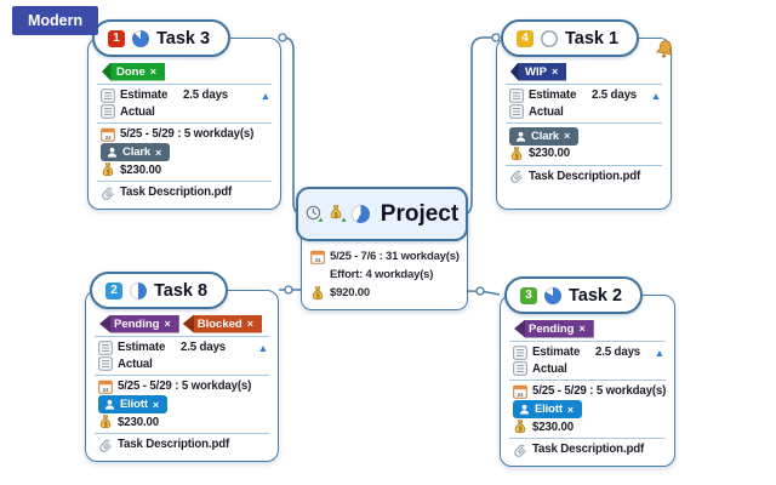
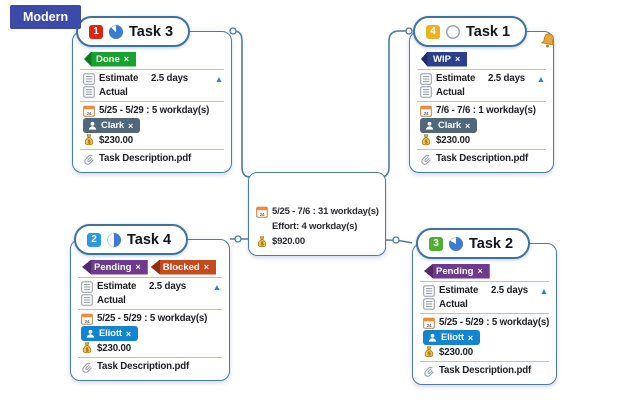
  Modern
  Done
  ×
  Estimate
  2.5 days
  ▲
  Actual
  5/25 - 5/29 : 5 workday(s)
  Clark
  ×
  $230.00
  Task Description.pdf
  1
  Task 3
  WIP
  ×
  Estimate
  2.5 days
  ▲
  Actual
+ 7/6 - 7/6 : 1 workday(s)
  Clark
  ×
  $230.00
  Task Description.pdf
  4
  Task 1
  Pending
  ×
  Blocked
  ×
  Estimate
  2.5 days
  ▲
  Actual
  5/25 - 5/29 : 5 workday(s)
  Eliott
  ×
  $230.00
  Task Description.pdf
  2
- Task 8
+ Task 4
  Pending
  ×
  Estimate
  2.5 days
  ▲
  Actual
  5/25 - 5/29 : 5 workday(s)
  Eliott
  ×
  $230.00
  Task Description.pdf
  3
  Task 2
  5/25 - 7/6 : 31 workday(s)
  Effort: 4 workday(s)
  $920.00
- Project
